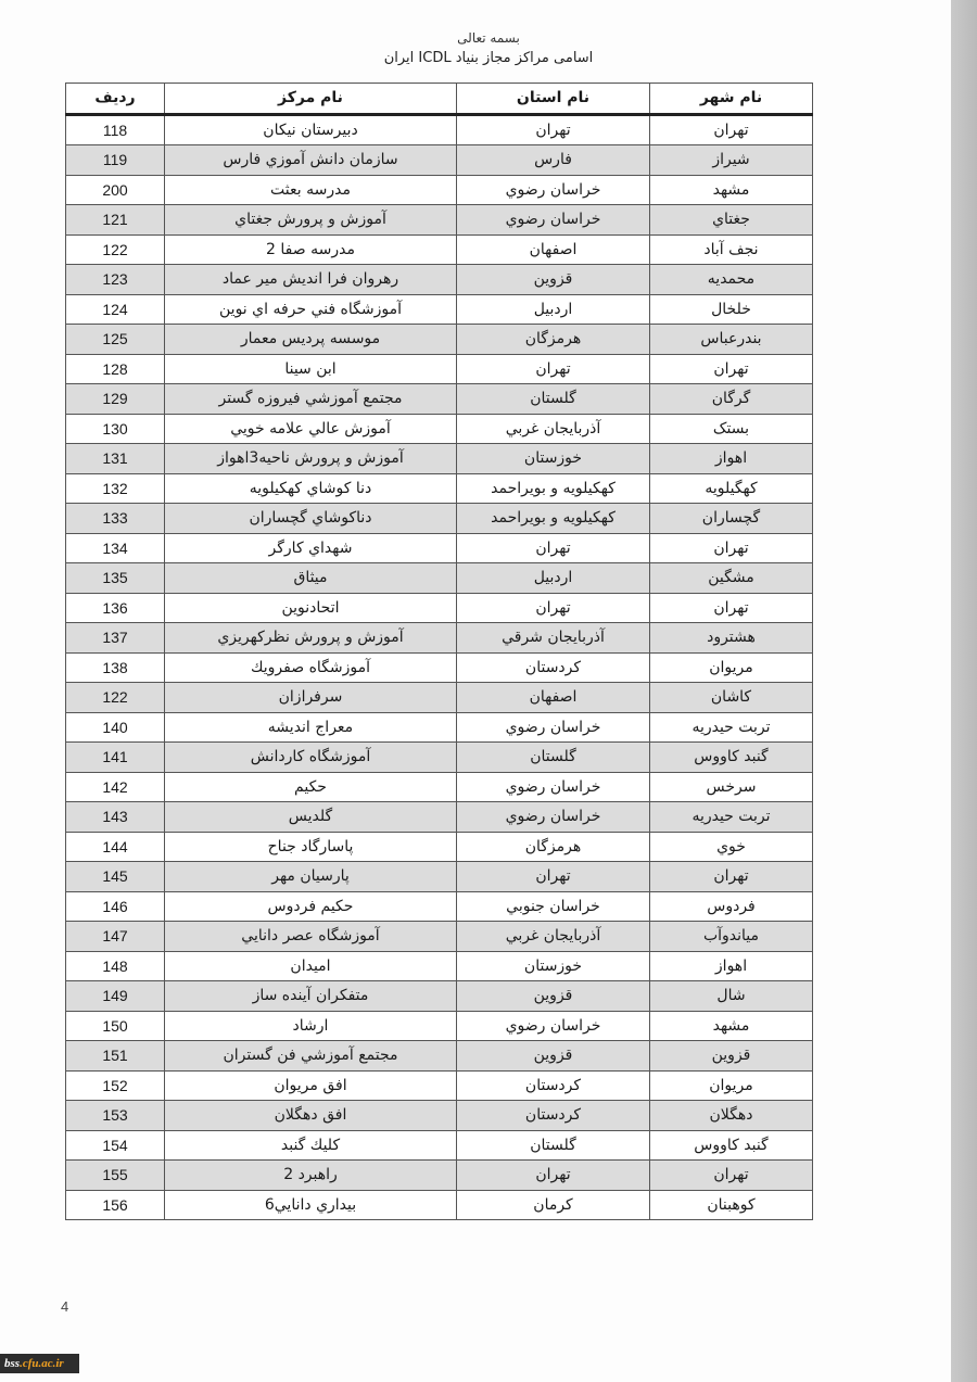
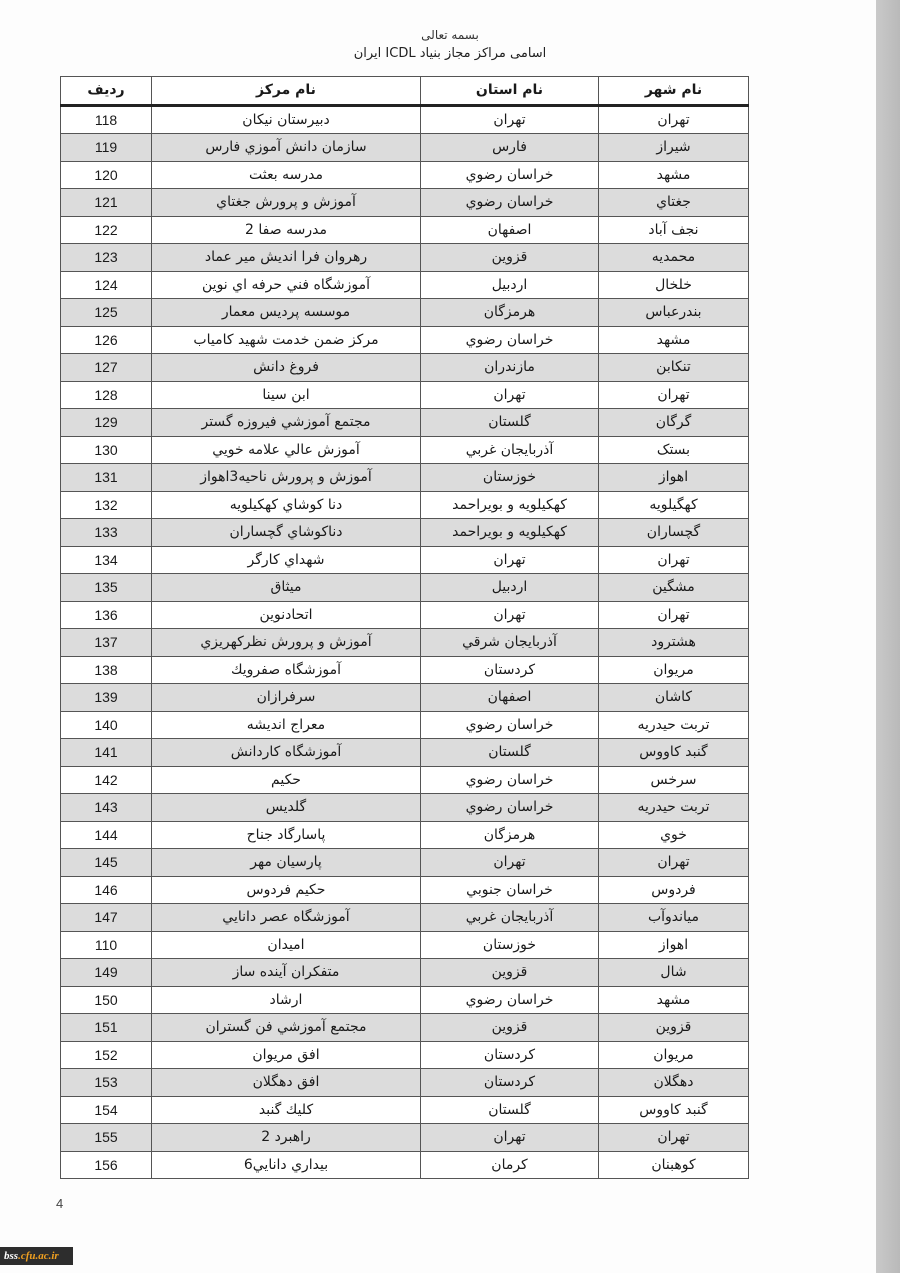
  بسمه تعالی
  اسامی مراکز مجاز بنیاد ICDL ایران
  نام شهر	نام استان	نام مرکز	ردیف
  تهران	تهران	دبيرستان نيكان	118
  شيراز	فارس	سازمان دانش آموزي فارس	119
- مشهد	خراسان رضوي	مدرسه بعثت	200
+ مشهد	خراسان رضوي	مدرسه بعثت	120
  جغتاي	خراسان رضوي	آموزش و پرورش جغتاي	121
  نجف آباد	اصفهان	مدرسه صفا 2	122
  محمديه	قزوين	رهروان فرا انديش مير عماد	123
  خلخال	اردبيل	آموزشگاه فني حرفه اي نوين	124
  بندرعباس	هرمزگان	موسسه پرديس معمار	125
+ مشهد	خراسان رضوي	مركز ضمن خدمت شهيد كامياب	126
+ تنكابن	مازندران	فروغ دانش	127
  تهران	تهران	ابن سينا	128
  گرگان	گلستان	مجتمع آموزشي فيروزه گستر	129
  بستک	آذربايجان غربي	آموزش عالي علامه خويي	130
  اهواز	خوزستان	آموزش و پرورش ناحيه3اهواز	131
  كهگيلويه	كهكيلويه و بويراحمد	دنا كوشاي كهكيلويه	132
  گچساران	كهكيلويه و بويراحمد	دناكوشاي گچساران	133
  تهران	تهران	شهداي كارگر	134
  مشگين	اردبيل	ميثاق	135
  تهران	تهران	اتحادنوين	136
  هشترود	آذربايجان شرقي	آموزش و پرورش نظركهريزي	137
  مريوان	كردستان	آموزشگاه صفرويك	138
- كاشان	اصفهان	سرفرازان	122
+ كاشان	اصفهان	سرفرازان	139
  تربت حيدريه	خراسان رضوي	معراج انديشه	140
  گنبد كاووس	گلستان	آموزشگاه كاردانش	141
  سرخس	خراسان رضوي	حكيم	142
  تربت حيدريه	خراسان رضوي	گلديس	143
  خوي	هرمزگان	پاسارگاد جناح	144
  تهران	تهران	پارسيان مهر	145
  فردوس	خراسان جنوبي	حكيم فردوس	146
  مياندوآب	آذربايجان غربي	آموزشگاه عصر دانايي	147
- اهواز	خوزستان	اميدان	148
+ اهواز	خوزستان	اميدان	110
  شال	قزوين	متفكران آينده ساز	149
  مشهد	خراسان رضوي	ارشاد	150
  قزوين	قزوين	مجتمع آموزشي فن گستران	151
  مريوان	كردستان	افق مريوان	152
  دهگلان	كردستان	افق دهگلان	153
  گنبد كاووس	گلستان	كليك گنبد	154
  تهران	تهران	راهبرد 2	155
  كوهبنان	كرمان	بيداري دانايي6	156
  4
  bss.cfu.ac.ir
